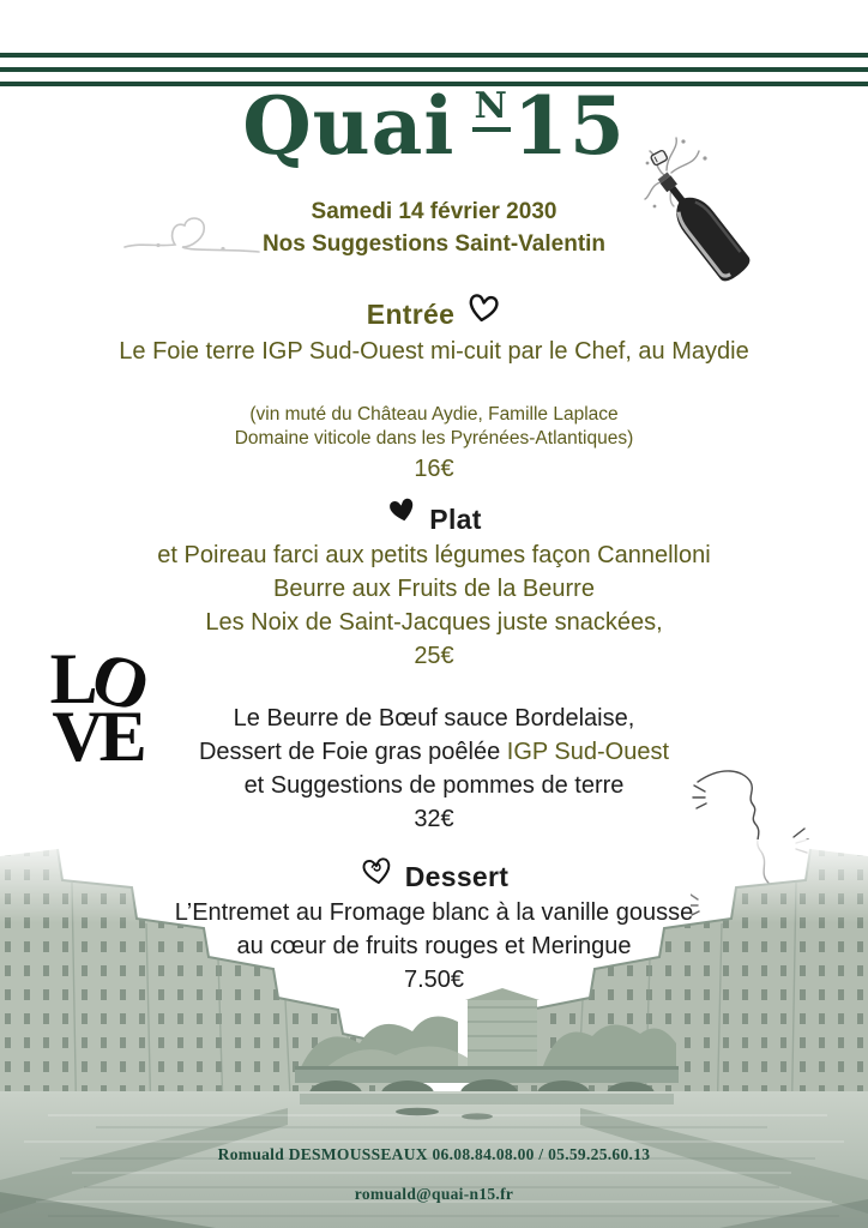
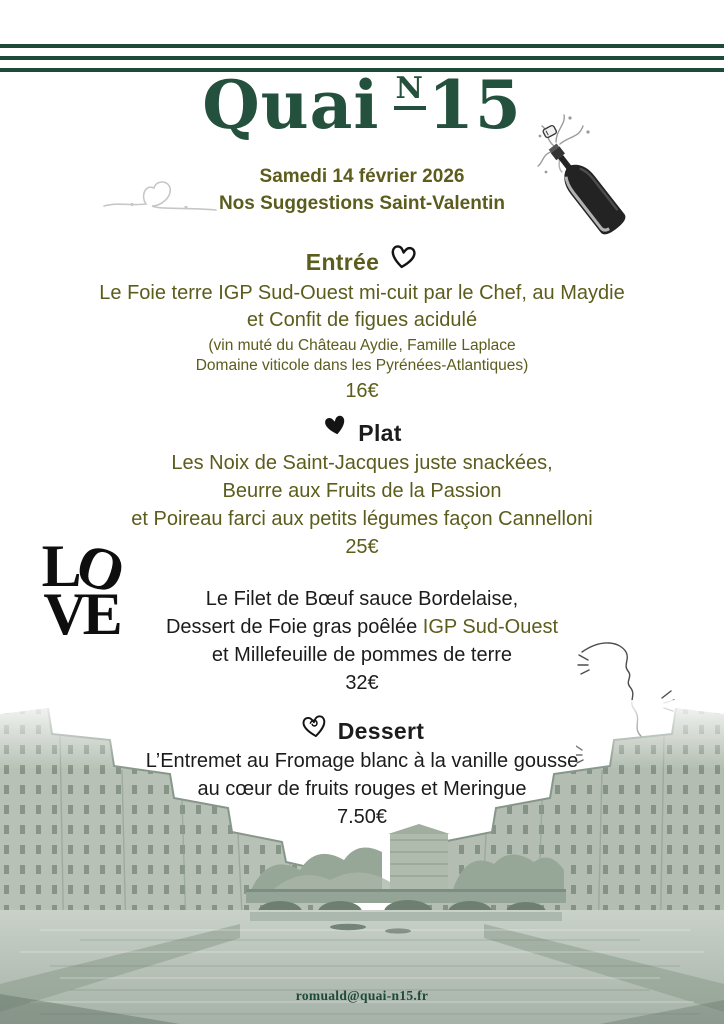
  Quai
  N
  15
- Samedi 14 février 2030
+ Samedi 14 février 2026
  Nos Suggestions Saint-Valentin
  Entrée
  Le Foie terre IGP Sud-Ouest mi-cuit par le Chef, au Maydie
+ et Confit de figues acidulé
  (vin muté du Château Aydie, Famille Laplace
  Domaine viticole dans les Pyrénées-Atlantiques)
  16€
  Plat
- et Poireau farci aux petits légumes façon Cannelloni
+ Les Noix de Saint-Jacques juste snackées,
- Beurre aux Fruits de la Beurre
+ Beurre aux Fruits de la Passion
- Les Noix de Saint-Jacques juste snackées,
+ et Poireau farci aux petits légumes façon Cannelloni
  25€
  VE
- Le Beurre de Bœuf sauce Bordelaise,
+ Le Filet de Bœuf sauce Bordelaise,
  Dessert de Foie gras poêlée IGP Sud-Ouest
- et Suggestions de pommes de terre
+ et Millefeuille de pommes de terre
  32€
  Dessert
  L’Entremet au Fromage blanc à la vanille gousse
  au cœur de fruits rouges et Meringue
  7.50€
- Romuald DESMOUSSEAUX 06.08.84.08.00 / 05.59.25.60.13
  romuald@quai-n15.fr
